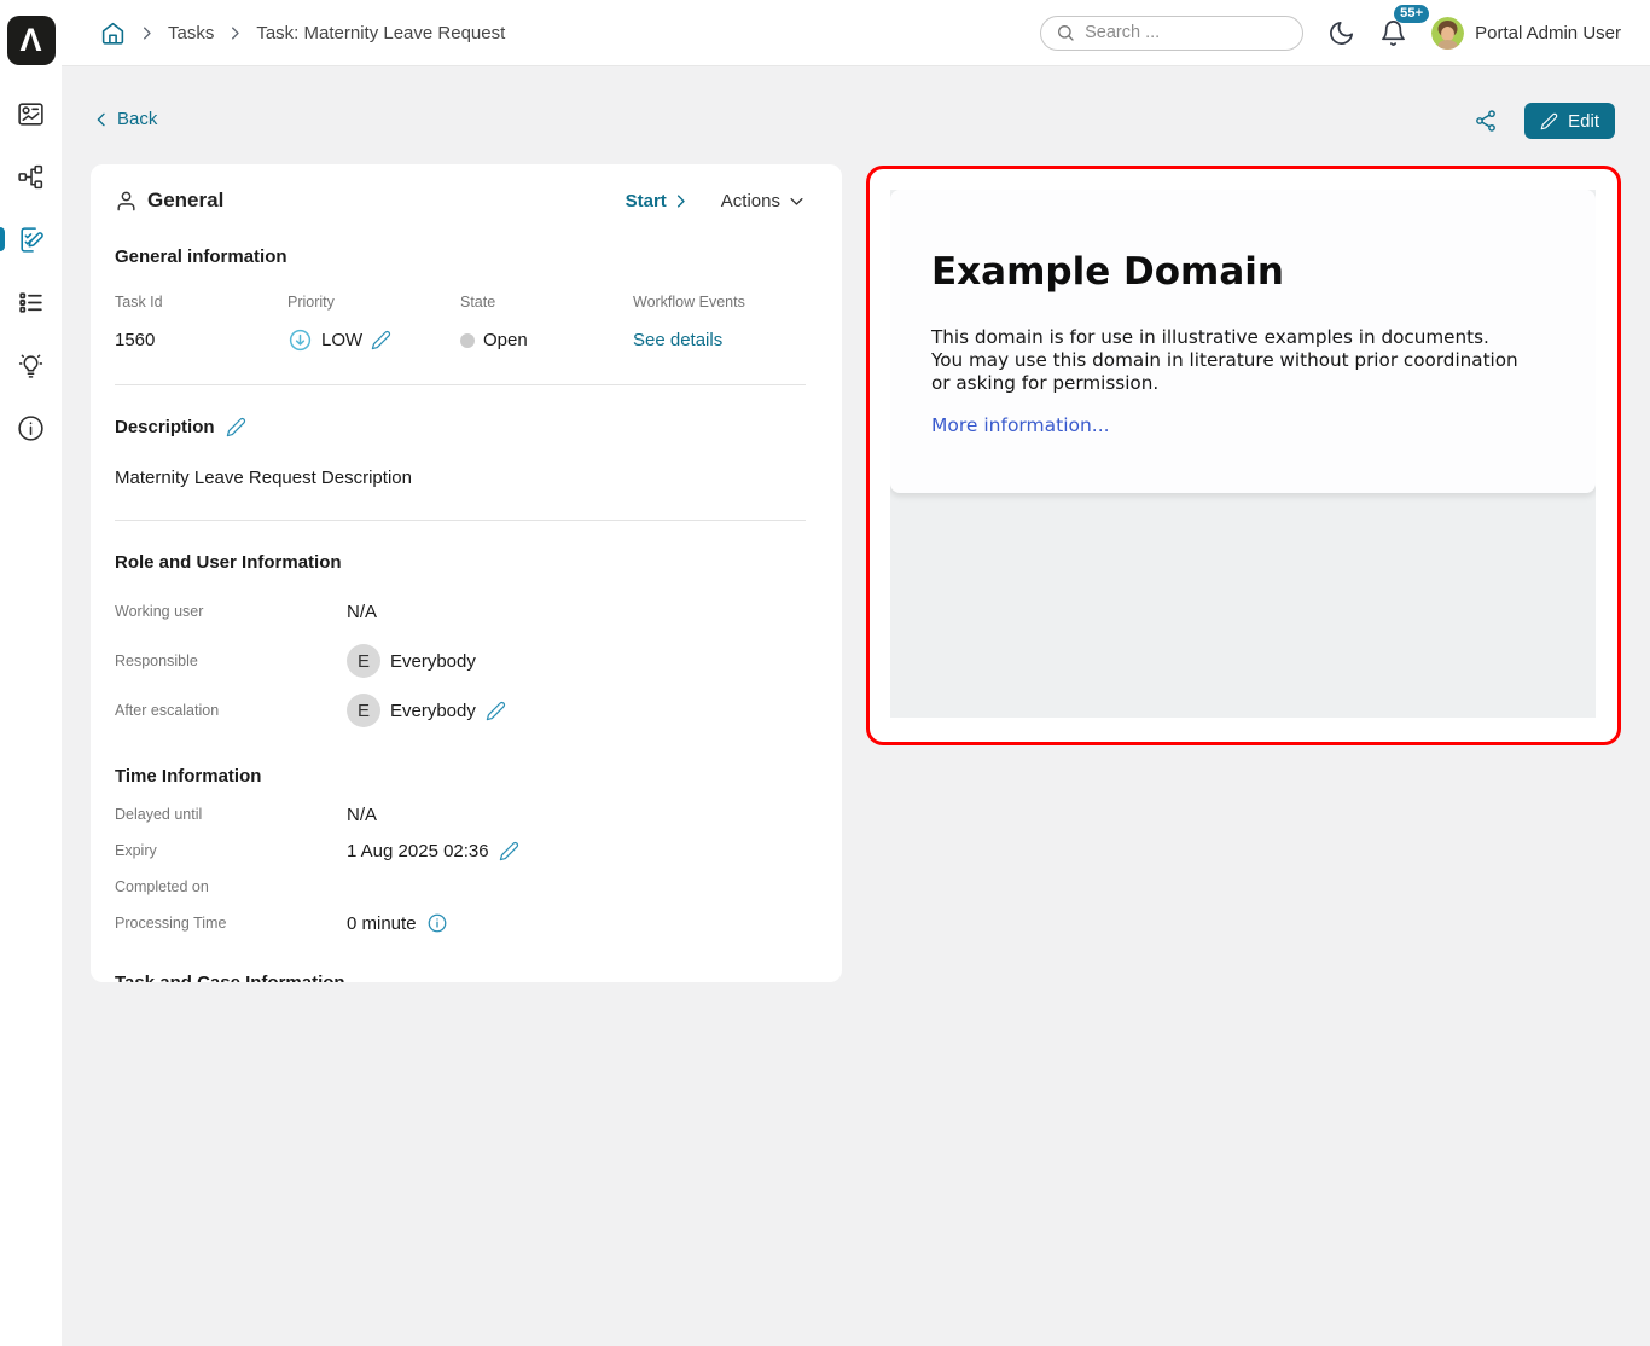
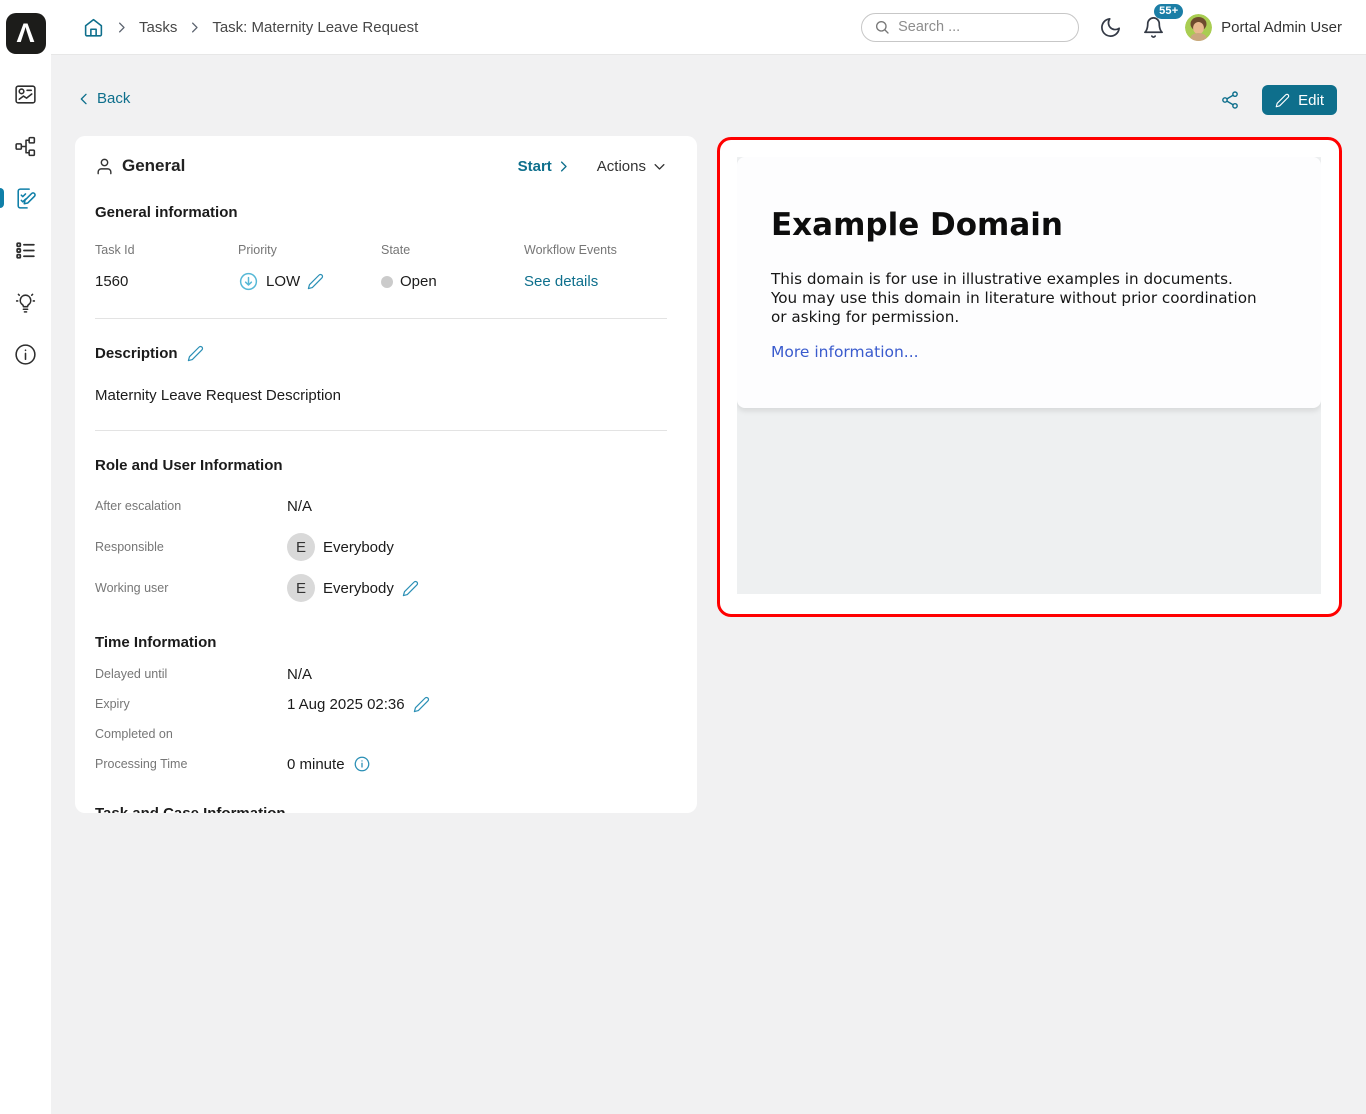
  Λ
  Tasks
  Task: Maternity Leave Request
  Search ...
  55+
  Portal Admin User
  Back
  Edit
  General
  Start
  Actions
  General information
  Task Id
  Priority
  State
  Workflow Events
  1560
  LOW
  Open
  See details
  Description
  Maternity Leave Request Description
  Role and User Information
- Working user
+ After escalation
  N/A
  Responsible
  E
  Everybody
- After escalation
+ Working user
  E
  Everybody
  Time Information
  Delayed until
  N/A
  Expiry
  1 Aug 2025 02:36
  Completed on
  Processing Time
  0 minute
  Example Domain
  This domain is for use in illustrative examples in documents.
  You may use this domain in literature without prior coordination
  or asking for permission.
  More information...
